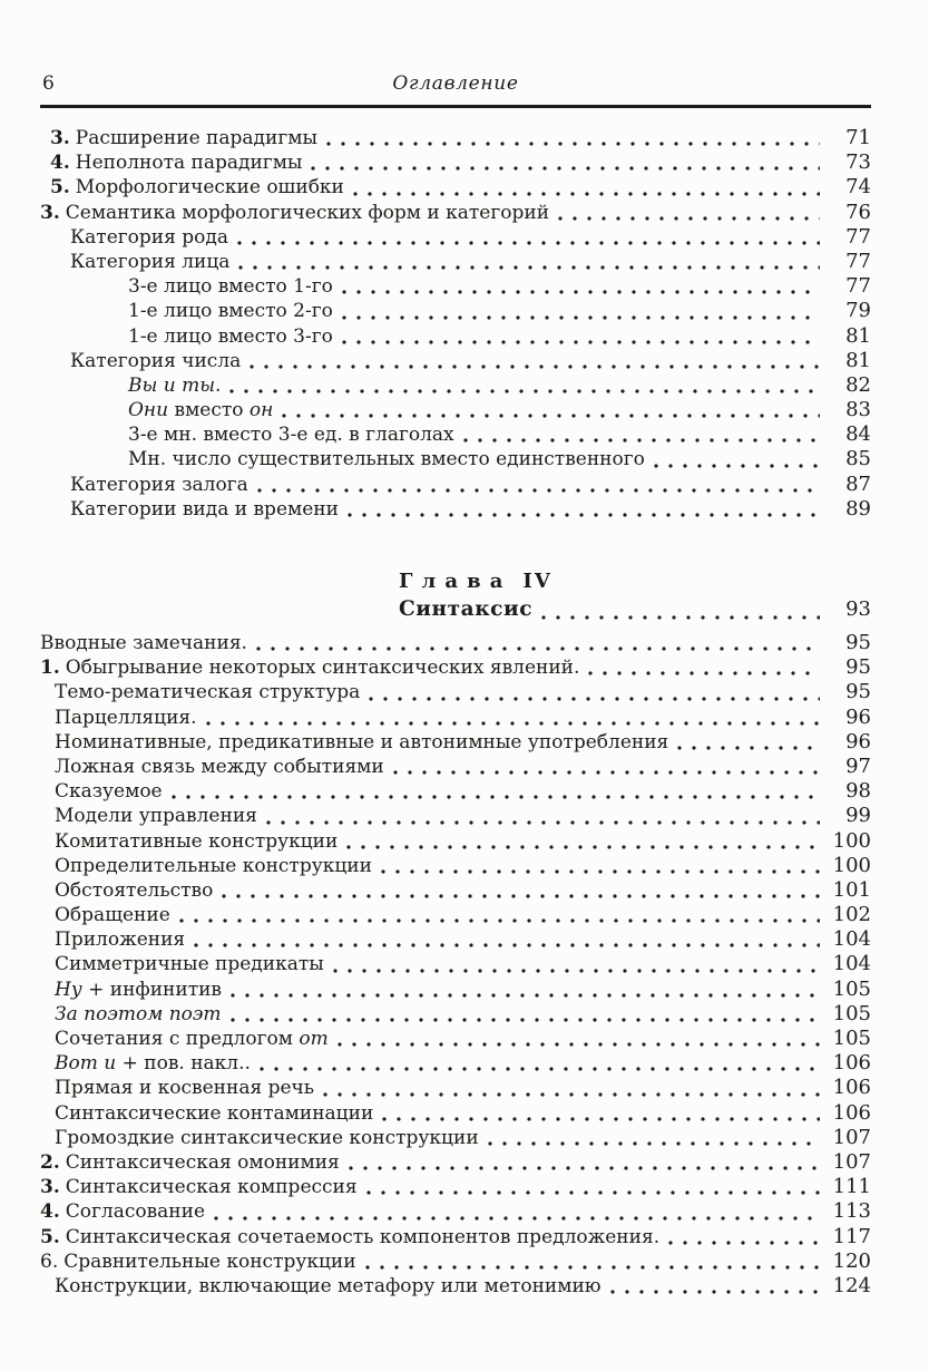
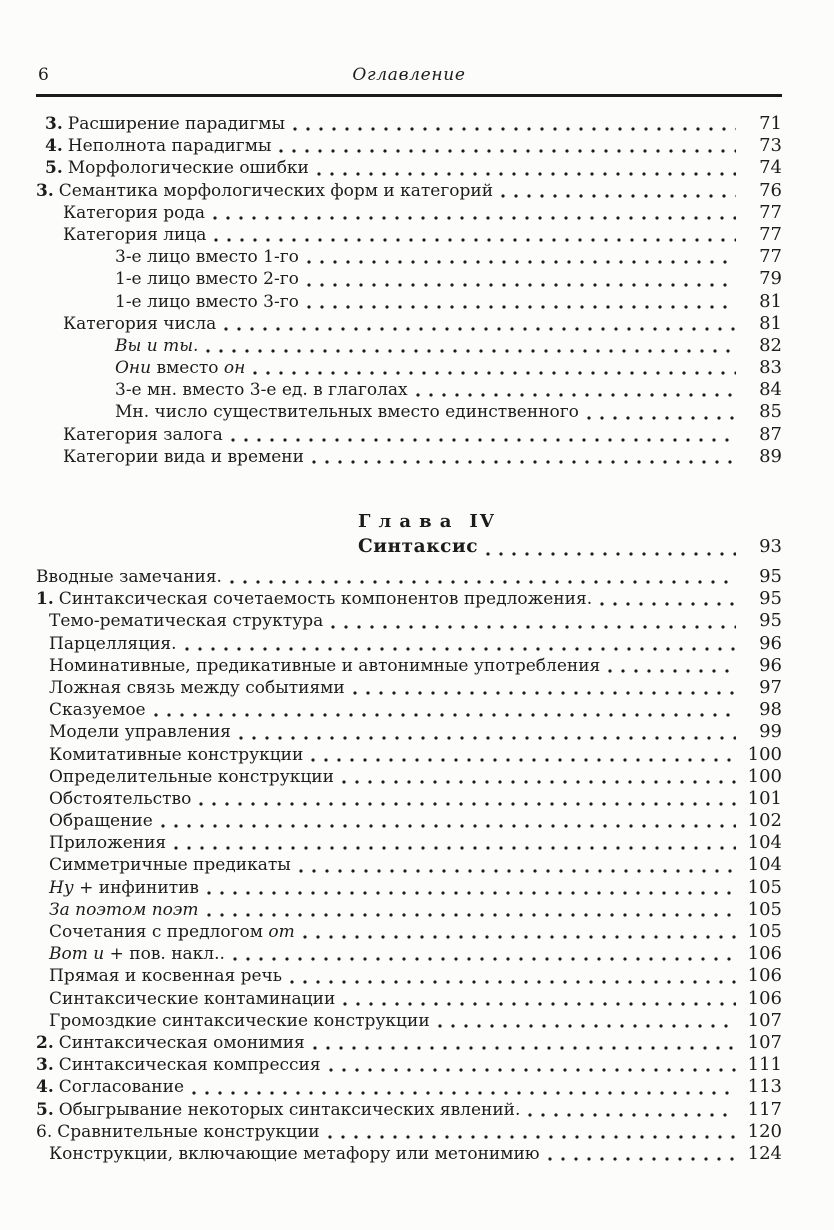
  6
  Оглавление
  3. Расширение парадигмы
  71
  4. Неполнота парадигмы
  73
  5. Морфологические ошибки
  74
  3. Семантика морфологических форм и категорий
  76
  Категория рода
  77
  Категория лица
  77
  3-е лицо вместо 1-го
  77
  1-е лицо вместо 2-го
  79
  1-е лицо вместо 3-го
  81
  Категория числа
  81
  Вы и ты.
  82
  Они вместо он
  83
  3-е мн. вместо 3-е ед. в глаголах
  84
  Мн. число существительных вместо единственного
  85
  Категория залога
  87
  Категории вида и времени
  89
  Глава IV
  Синтаксис
  93
  Вводные замечания.
  95
- 1. Обыгрывание некоторых синтаксических явлений.
+ 1. Синтаксическая сочетаемость компонентов предложения.
  95
  Темо-рематическая структура
  95
  Парцелляция.
  96
  Номинативные, предикативные и автонимные употребления
  96
  Ложная связь между событиями
  97
  Сказуемое
  98
  Модели управления
  99
  Комитативные конструкции
  100
  Определительные конструкции
  100
  Обстоятельство
  101
  Обращение
  102
  Приложения
  104
  Симметричные предикаты
  104
  Ну + инфинитив
  105
  За поэтом поэт
  105
  Сочетания с предлогом от
  105
  Вот и + пов. накл..
  106
  Прямая и косвенная речь
  106
  Синтаксические контаминации
  106
  Громоздкие синтаксические конструкции
  107
  2. Синтаксическая омонимия
  107
  3. Синтаксическая компрессия
  111
  4. Согласование
  113
- 5. Синтаксическая сочетаемость компонентов предложения.
+ 5. Обыгрывание некоторых синтаксических явлений.
  117
  6. Сравнительные конструкции
  120
  Конструкции, включающие метафору или метонимию
  124
